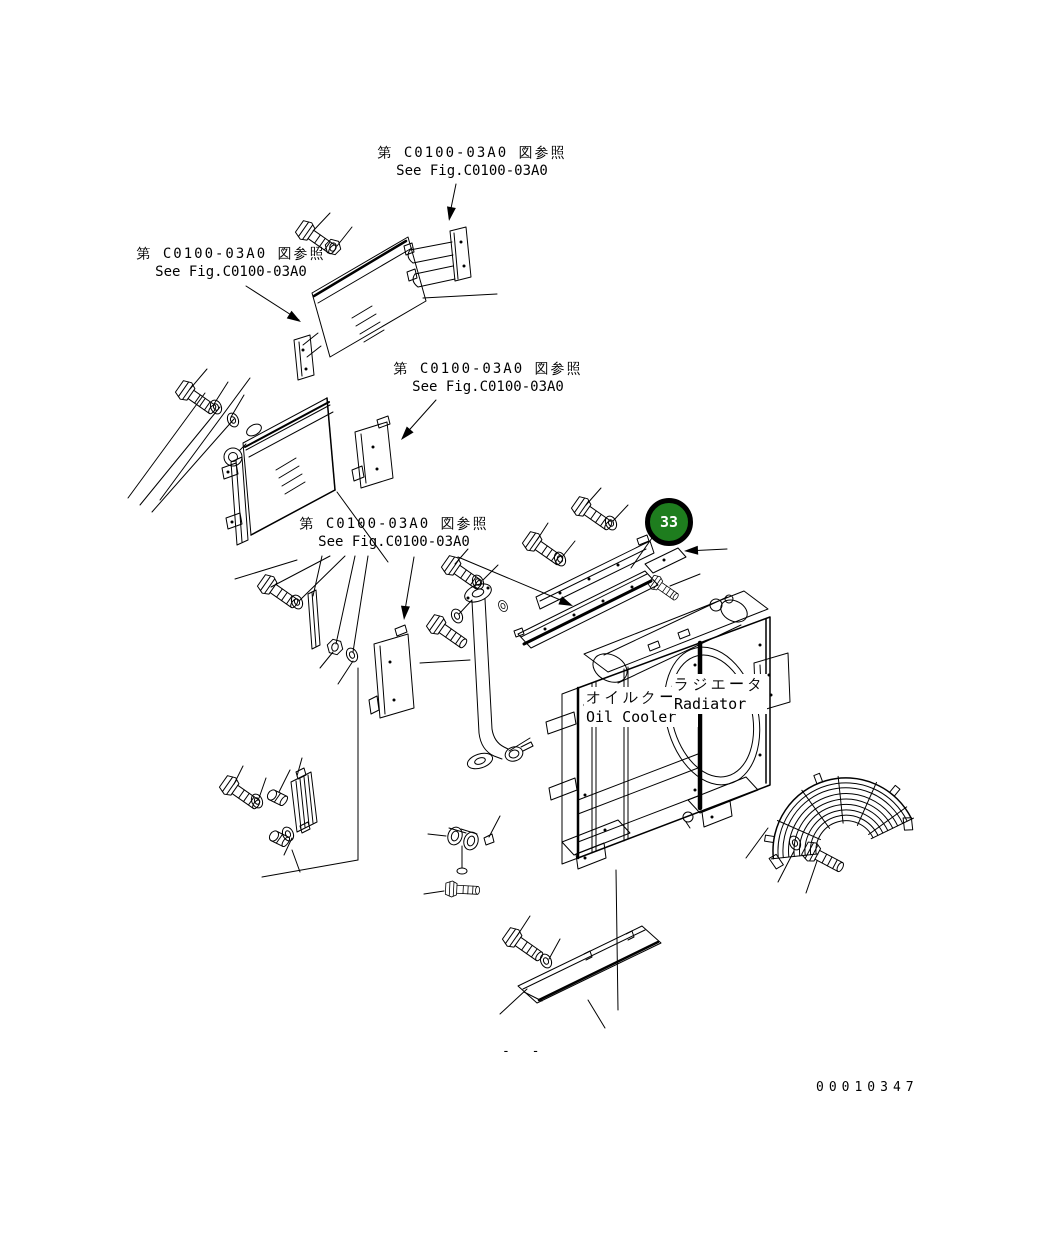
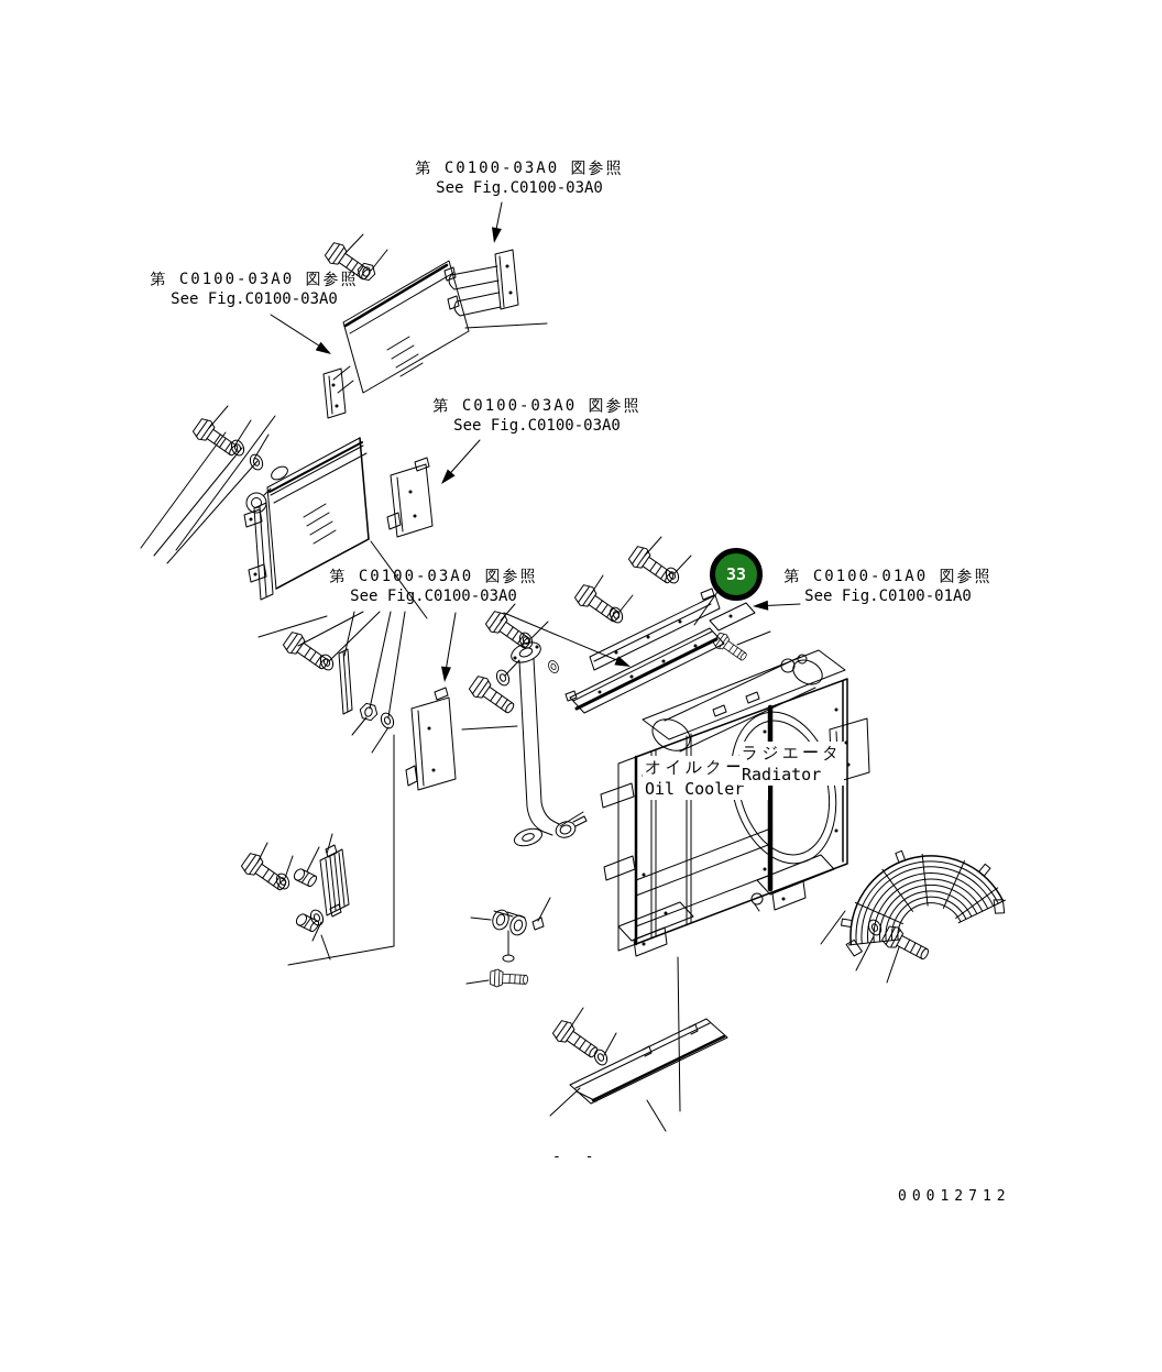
  第 C0100-03A0 図参照
  See Fig.C0100-03A0
  第 C0100-03A0 図参照
  See Fig.C0100-03A0
  第 C0100-03A0 図参照
  See Fig.C0100-03A0
  第 C0100-03A0 図参照
  See Fig.C0100-03A0
+ 第 C0100-01A0 図参照
+ See Fig.C0100-01A0
  オイルクー
  Oil Cooler
  ラジエータ
  Radiator
  33
  - -
- 00010347
+ 00012712
